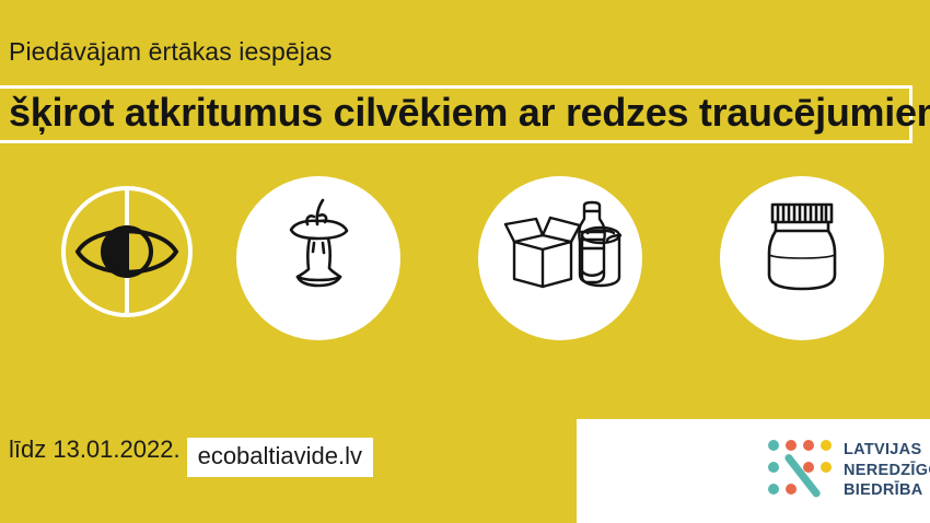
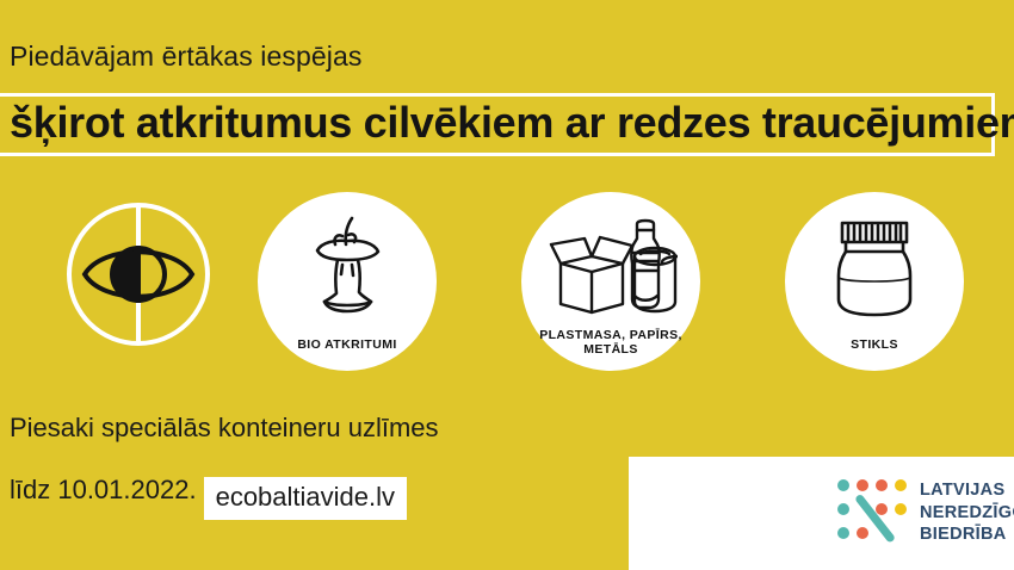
  Piedāvājam ērtākas iespējas
  šķirot atkritumus cilvēkiem ar redzes traucējumie
+ BIO ATKRITUMI
+ PLASTMASA, PAPĪRS,
+ METĀLS
+ STIKLS
+ Piesaki speciālās konteineru uzlīmes
- līdz 13.01.2022.
+ līdz 10.01.2022.
  ecobaltiavide.lv
  LATVIJAS
  NEREDZĪG
  BIEDRĪBA
